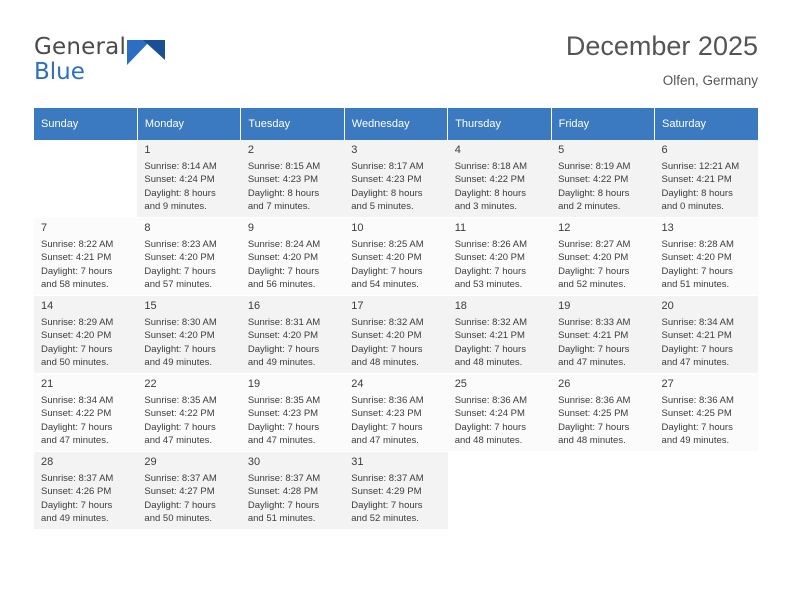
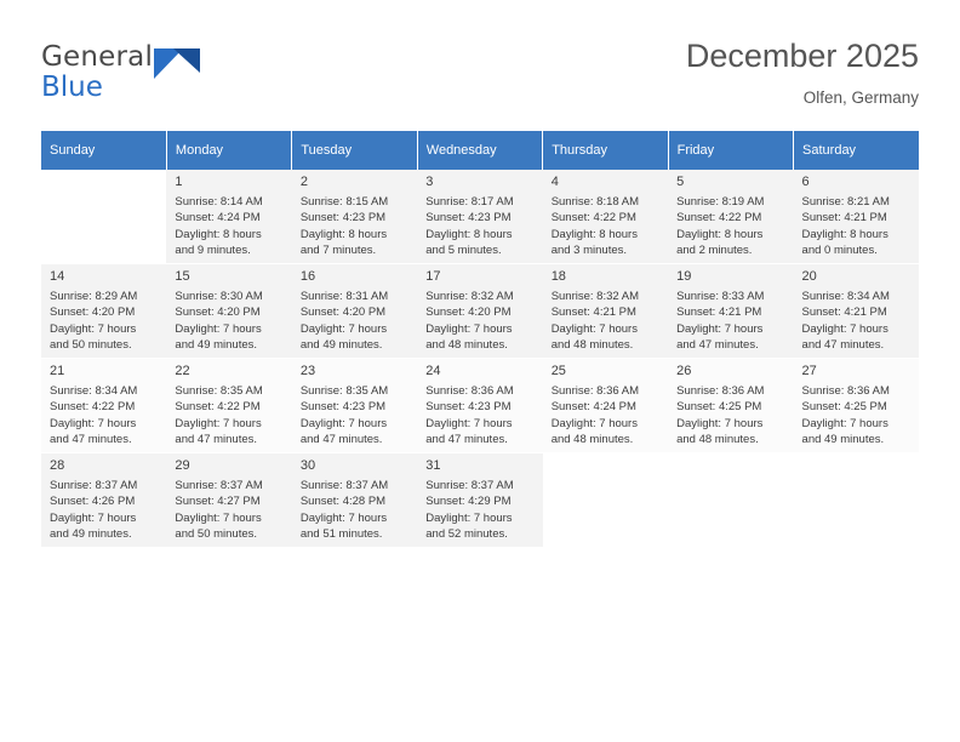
  General
  Blue
  December 2025
  Olfen, Germany
  Sunday	Monday	Tuesday	Wednesday	Thursday	Friday	Saturday
- 	1Sunrise: 8:14 AMSunset: 4:24 PMDaylight: 8 hoursand 9 minutes.	2Sunrise: 8:15 AMSunset: 4:23 PMDaylight: 8 hoursand 7 minutes.	3Sunrise: 8:17 AMSunset: 4:23 PMDaylight: 8 hoursand 5 minutes.	4Sunrise: 8:18 AMSunset: 4:22 PMDaylight: 8 hoursand 3 minutes.	5Sunrise: 8:19 AMSunset: 4:22 PMDaylight: 8 hoursand 2 minutes.	6Sunrise: 12:21 AMSunset: 4:21 PMDaylight: 8 hoursand 0 minutes.
+ 	1Sunrise: 8:14 AMSunset: 4:24 PMDaylight: 8 hoursand 9 minutes.	2Sunrise: 8:15 AMSunset: 4:23 PMDaylight: 8 hoursand 7 minutes.	3Sunrise: 8:17 AMSunset: 4:23 PMDaylight: 8 hoursand 5 minutes.	4Sunrise: 8:18 AMSunset: 4:22 PMDaylight: 8 hoursand 3 minutes.	5Sunrise: 8:19 AMSunset: 4:22 PMDaylight: 8 hoursand 2 minutes.	6Sunrise: 8:21 AMSunset: 4:21 PMDaylight: 8 hoursand 0 minutes.
- 7Sunrise: 8:22 AMSunset: 4:21 PMDaylight: 7 hoursand 58 minutes.	8Sunrise: 8:23 AMSunset: 4:20 PMDaylight: 7 hoursand 57 minutes.	9Sunrise: 8:24 AMSunset: 4:20 PMDaylight: 7 hoursand 56 minutes.	10Sunrise: 8:25 AMSunset: 4:20 PMDaylight: 7 hoursand 54 minutes.	11Sunrise: 8:26 AMSunset: 4:20 PMDaylight: 7 hoursand 53 minutes.	12Sunrise: 8:27 AMSunset: 4:20 PMDaylight: 7 hoursand 52 minutes.	13Sunrise: 8:28 AMSunset: 4:20 PMDaylight: 7 hoursand 51 minutes.
  14Sunrise: 8:29 AMSunset: 4:20 PMDaylight: 7 hoursand 50 minutes.	15Sunrise: 8:30 AMSunset: 4:20 PMDaylight: 7 hoursand 49 minutes.	16Sunrise: 8:31 AMSunset: 4:20 PMDaylight: 7 hoursand 49 minutes.	17Sunrise: 8:32 AMSunset: 4:20 PMDaylight: 7 hoursand 48 minutes.	18Sunrise: 8:32 AMSunset: 4:21 PMDaylight: 7 hoursand 48 minutes.	19Sunrise: 8:33 AMSunset: 4:21 PMDaylight: 7 hoursand 47 minutes.	20Sunrise: 8:34 AMSunset: 4:21 PMDaylight: 7 hoursand 47 minutes.
- 21Sunrise: 8:34 AMSunset: 4:22 PMDaylight: 7 hoursand 47 minutes.	22Sunrise: 8:35 AMSunset: 4:22 PMDaylight: 7 hoursand 47 minutes.	19Sunrise: 8:35 AMSunset: 4:23 PMDaylight: 7 hoursand 47 minutes.	24Sunrise: 8:36 AMSunset: 4:23 PMDaylight: 7 hoursand 47 minutes.	25Sunrise: 8:36 AMSunset: 4:24 PMDaylight: 7 hoursand 48 minutes.	26Sunrise: 8:36 AMSunset: 4:25 PMDaylight: 7 hoursand 48 minutes.	27Sunrise: 8:36 AMSunset: 4:25 PMDaylight: 7 hoursand 49 minutes.
+ 21Sunrise: 8:34 AMSunset: 4:22 PMDaylight: 7 hoursand 47 minutes.	22Sunrise: 8:35 AMSunset: 4:22 PMDaylight: 7 hoursand 47 minutes.	23Sunrise: 8:35 AMSunset: 4:23 PMDaylight: 7 hoursand 47 minutes.	24Sunrise: 8:36 AMSunset: 4:23 PMDaylight: 7 hoursand 47 minutes.	25Sunrise: 8:36 AMSunset: 4:24 PMDaylight: 7 hoursand 48 minutes.	26Sunrise: 8:36 AMSunset: 4:25 PMDaylight: 7 hoursand 48 minutes.	27Sunrise: 8:36 AMSunset: 4:25 PMDaylight: 7 hoursand 49 minutes.
  28Sunrise: 8:37 AMSunset: 4:26 PMDaylight: 7 hoursand 49 minutes.	29Sunrise: 8:37 AMSunset: 4:27 PMDaylight: 7 hoursand 50 minutes.	30Sunrise: 8:37 AMSunset: 4:28 PMDaylight: 7 hoursand 51 minutes.	31Sunrise: 8:37 AMSunset: 4:29 PMDaylight: 7 hoursand 52 minutes.
